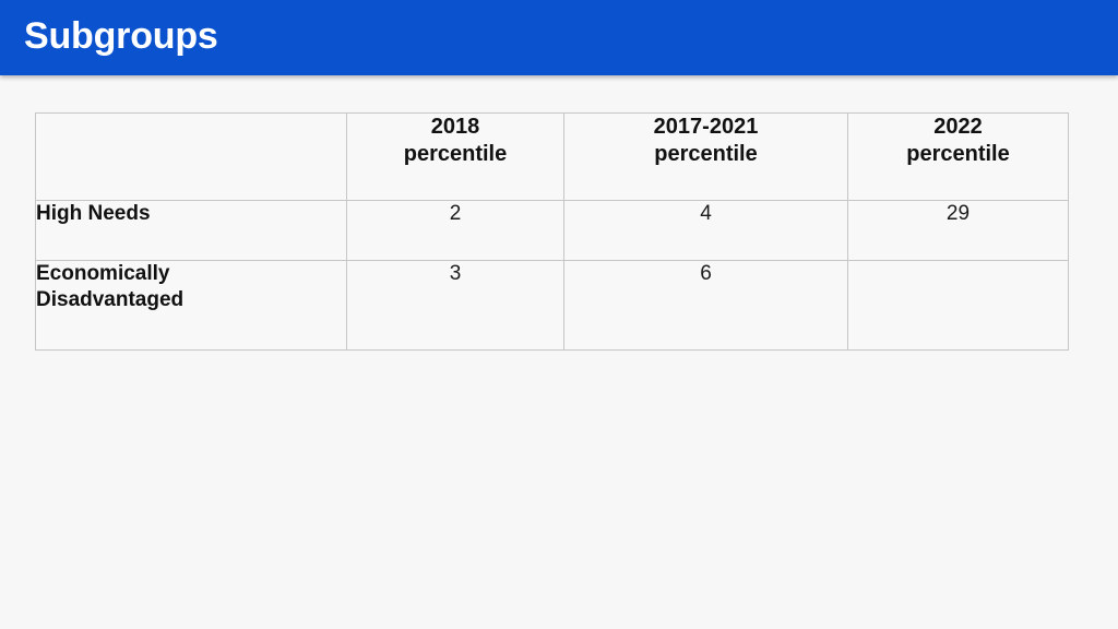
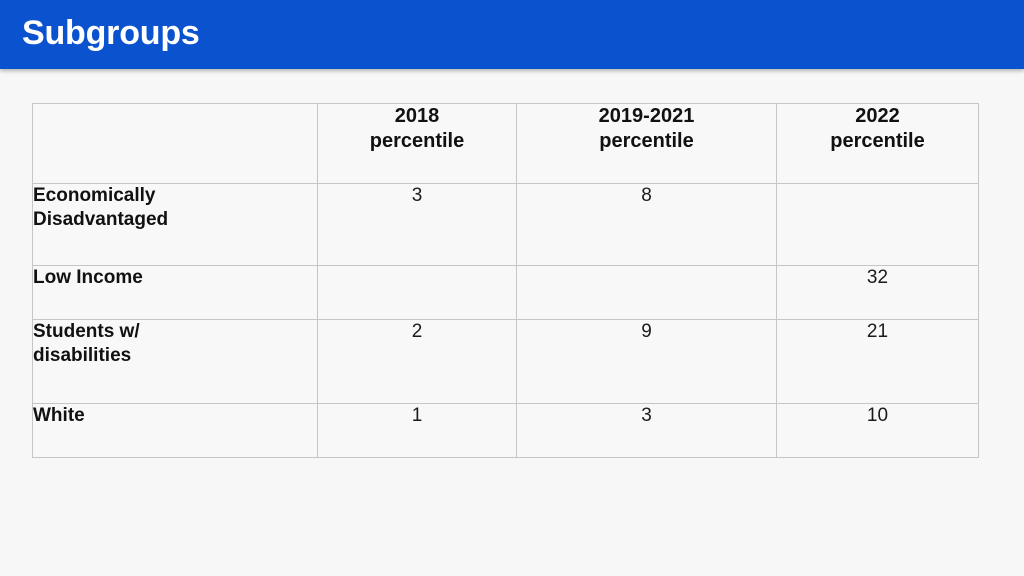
  Subgroups
- 	2018 percentile	2017-2021 percentile	2022 percentile
+ 	2018 percentile	2019-2021 percentile	2022 percentile
- High Needs	2	4	29
- Economically Disadvantaged	3	6
+ Economically Disadvantaged	3	8
+ Low Income			32
+ Students w/ disabilities	2	9	21
+ White	1	3	10
